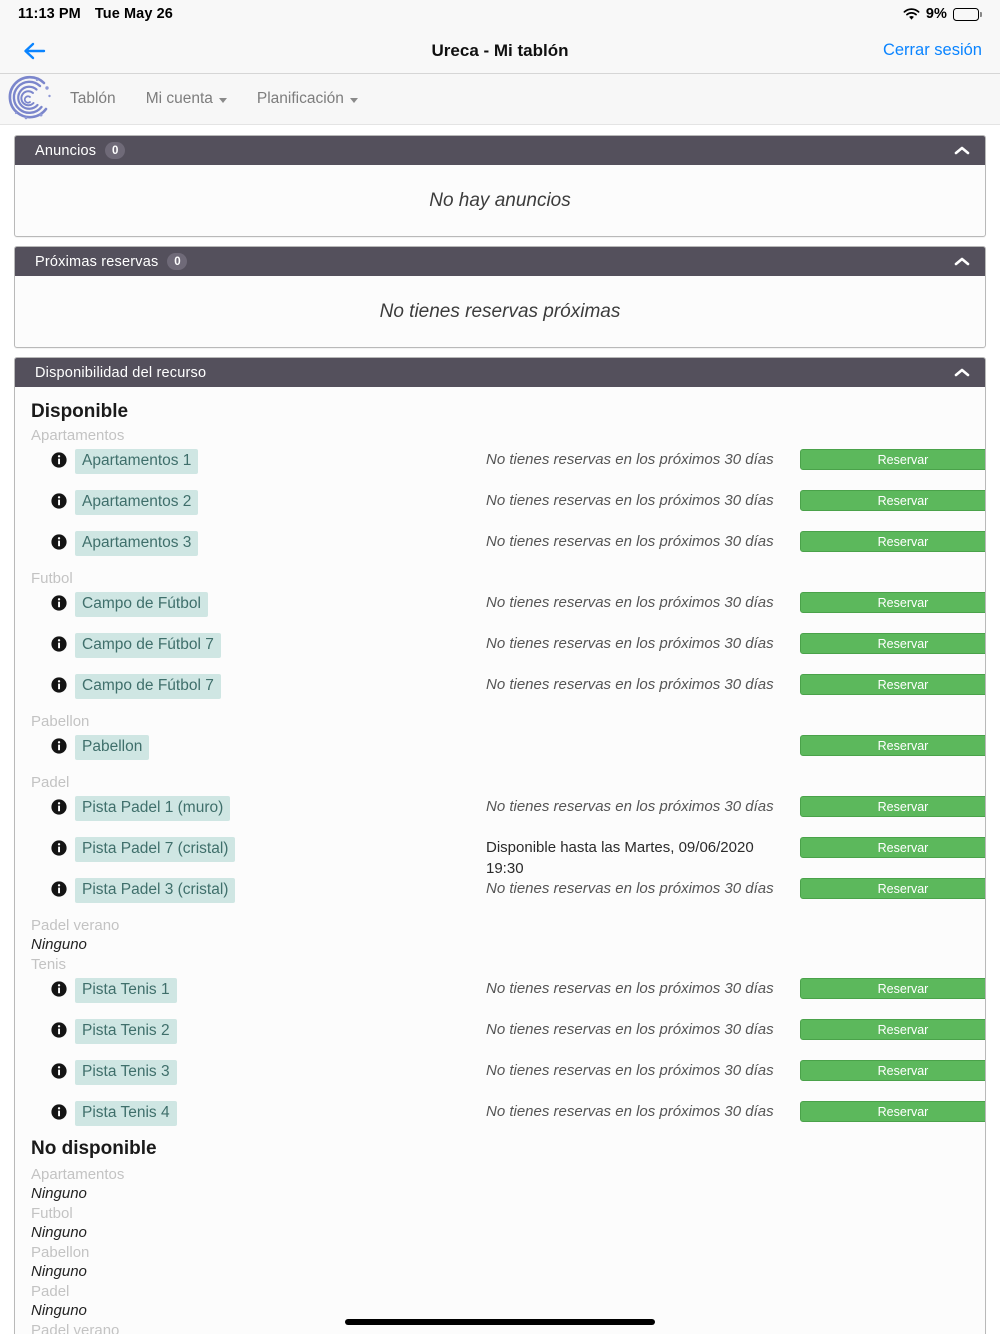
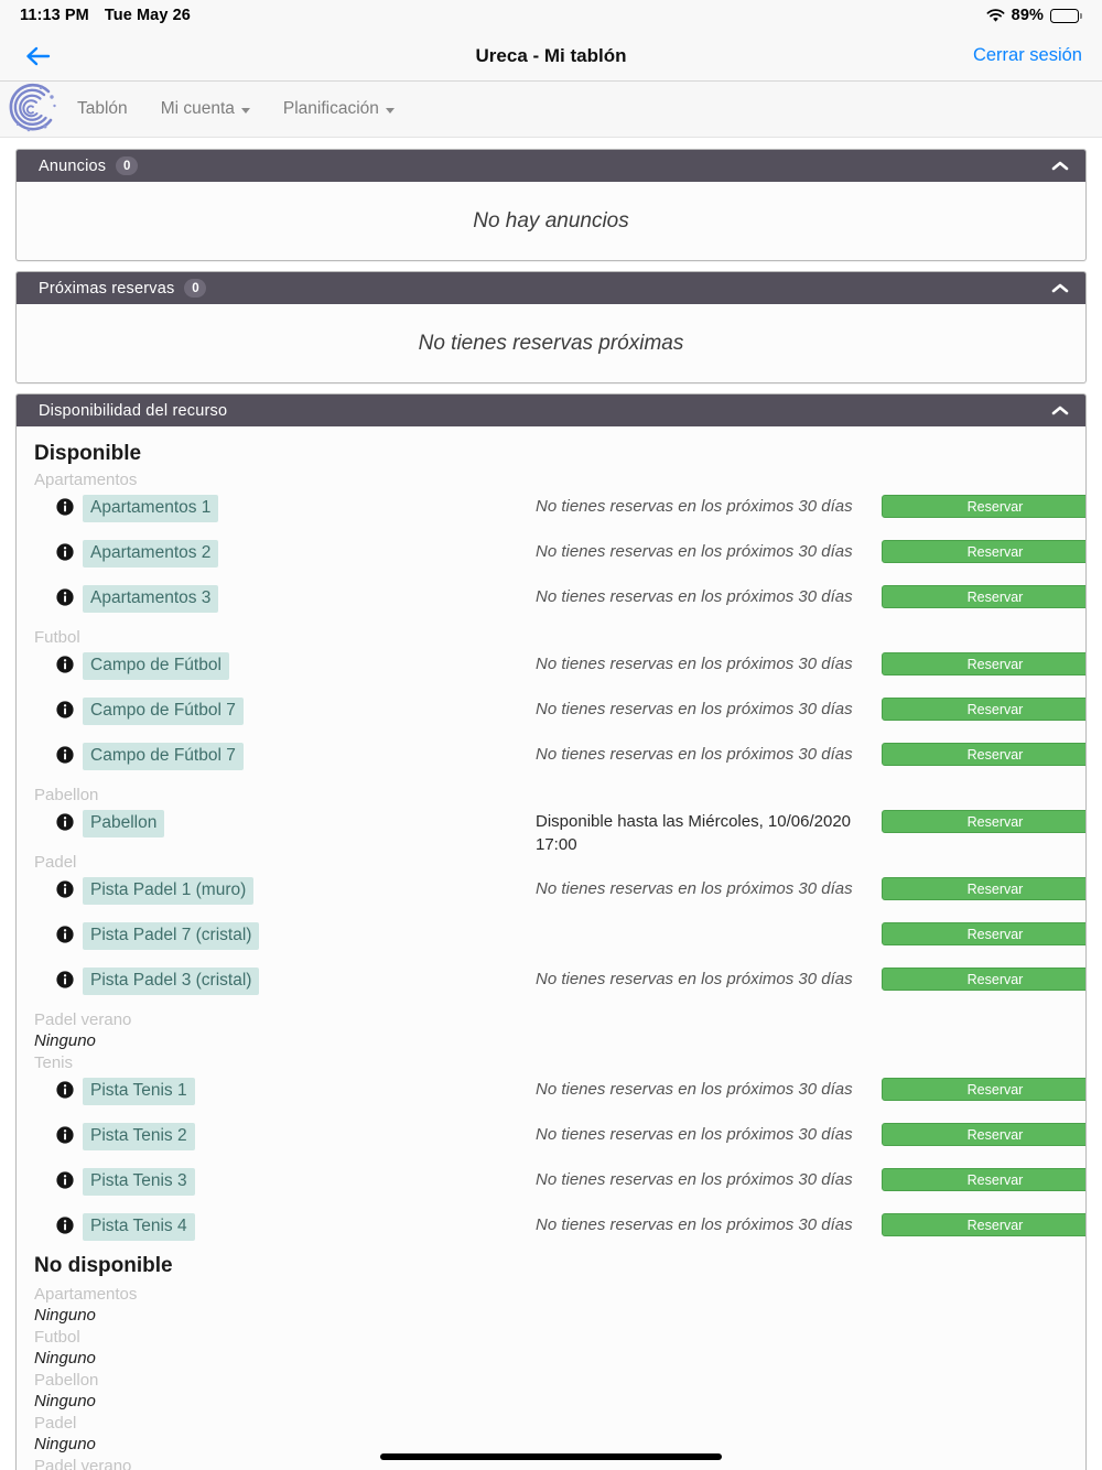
  11:13 PM
  Tue May 26
- 9%
+ 89%
  Ureca - Mi tablón
  Cerrar sesión
  Tablón
  Mi cuenta
  Planificación
  Anuncios
  0
  No hay anuncios
  Próximas reservas
  0
  No tienes reservas próximas
  Disponibilidad del recurso
  Disponible
  Apartamentos
  Apartamentos 1
  No tienes reservas en los próximos 30 días
  Reservar
  Apartamentos 2
  No tienes reservas en los próximos 30 días
  Reservar
  Apartamentos 3
  No tienes reservas en los próximos 30 días
  Reservar
  Futbol
  Campo de Fútbol
  No tienes reservas en los próximos 30 días
  Reservar
  Campo de Fútbol 7
  No tienes reservas en los próximos 30 días
  Reservar
  Campo de Fútbol 7
  No tienes reservas en los próximos 30 días
  Reservar
  Pabellon
  Pabellon
+ Disponible hasta las Miércoles, 10/06/2020 17:00
  Reservar
  Padel
  Pista Padel 1 (muro)
  No tienes reservas en los próximos 30 días
  Reservar
  Pista Padel 7 (cristal)
- Disponible hasta las Martes, 09/06/2020 19:30
  Reservar
  Pista Padel 3 (cristal)
  No tienes reservas en los próximos 30 días
  Reservar
  Padel verano
  Ninguno
  Tenis
  Pista Tenis 1
  No tienes reservas en los próximos 30 días
  Reservar
  Pista Tenis 2
  No tienes reservas en los próximos 30 días
  Reservar
  Pista Tenis 3
  No tienes reservas en los próximos 30 días
  Reservar
  Pista Tenis 4
  No tienes reservas en los próximos 30 días
  Reservar
  No disponible
  Apartamentos
  Ninguno
  Futbol
  Ninguno
  Pabellon
  Ninguno
  Padel
  Ninguno
  Padel verano
